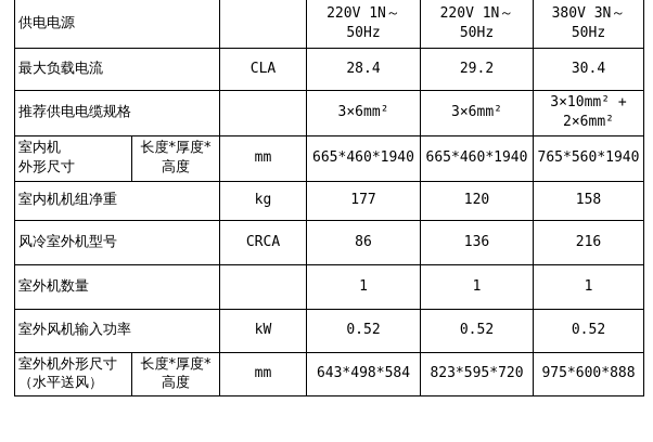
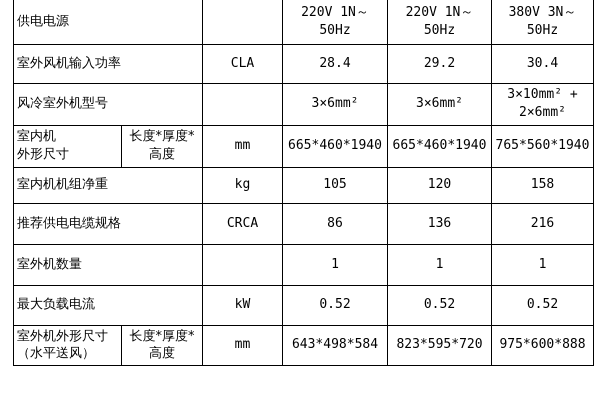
  供电电源		220V 1N～50Hz	220V 1N～50Hz	380V 3N～50Hz
- 最大负载电流	CLA	28.4	29.2	30.4
+ 室外风机输入功率	CLA	28.4	29.2	30.4
- 推荐供电电缆规格		3×6mm²	3×6mm²	3×10mm² + 2×6mm²
+ 风冷室外机型号		3×6mm²	3×6mm²	3×10mm² + 2×6mm²
  室内机 外形尺寸	长度*厚度* 高度	mm	665*460*1940	665*460*1940	765*560*1940
- 室内机机组净重	kg	177	120	158
+ 室内机机组净重	kg	105	120	158
- 风冷室外机型号	CRCA	86	136	216
+ 推荐供电电缆规格	CRCA	86	136	216
  室外机数量		1	1	1
- 室外风机输入功率	kW	0.52	0.52	0.52
+ 最大负载电流	kW	0.52	0.52	0.52
  室外机外形尺寸 （水平送风）	长度*厚度* 高度	mm	643*498*584	823*595*720	975*600*888
